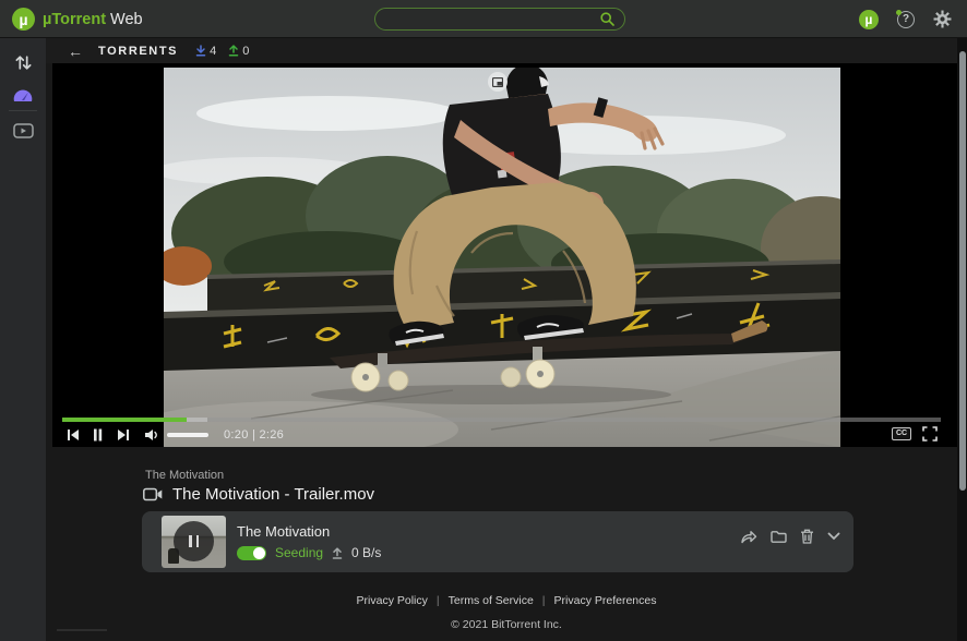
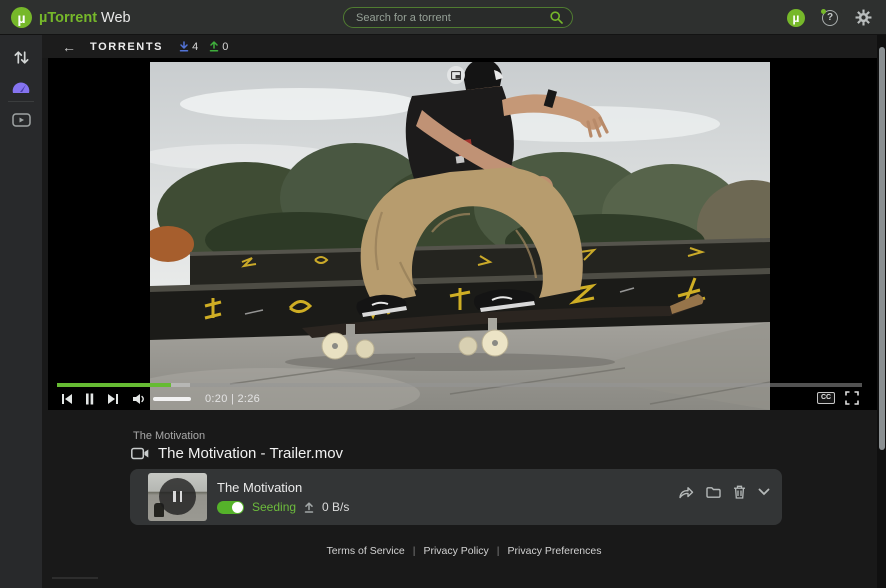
  µ
  µTorrent
  Web
+ Search for a torrent
  µ
  ?
  ←
  TORRENTS
  4
  0
  0:20 | 2:26
  The Motivation
  The Motivation - Trailer.mov
  The Motivation
  Seeding
  0 B/s
- Privacy Policy
+ Terms of Service
  |
- Terms of Service
+ Privacy Policy
  |
  Privacy Preferences
- © 2021 BitTorrent Inc.
